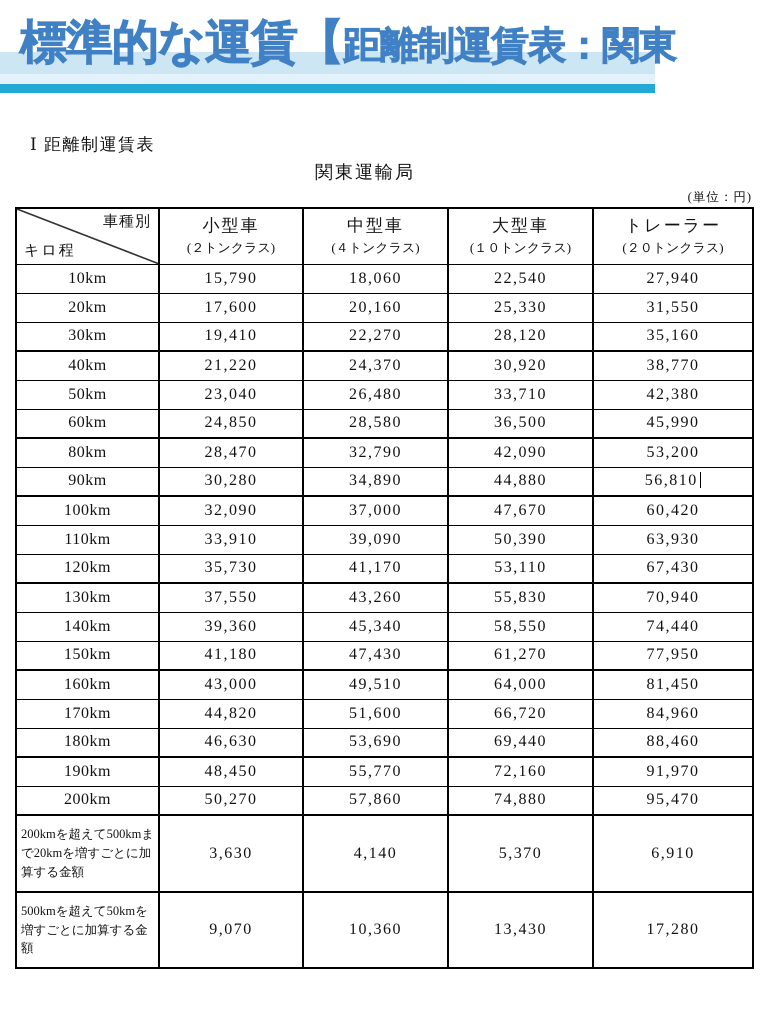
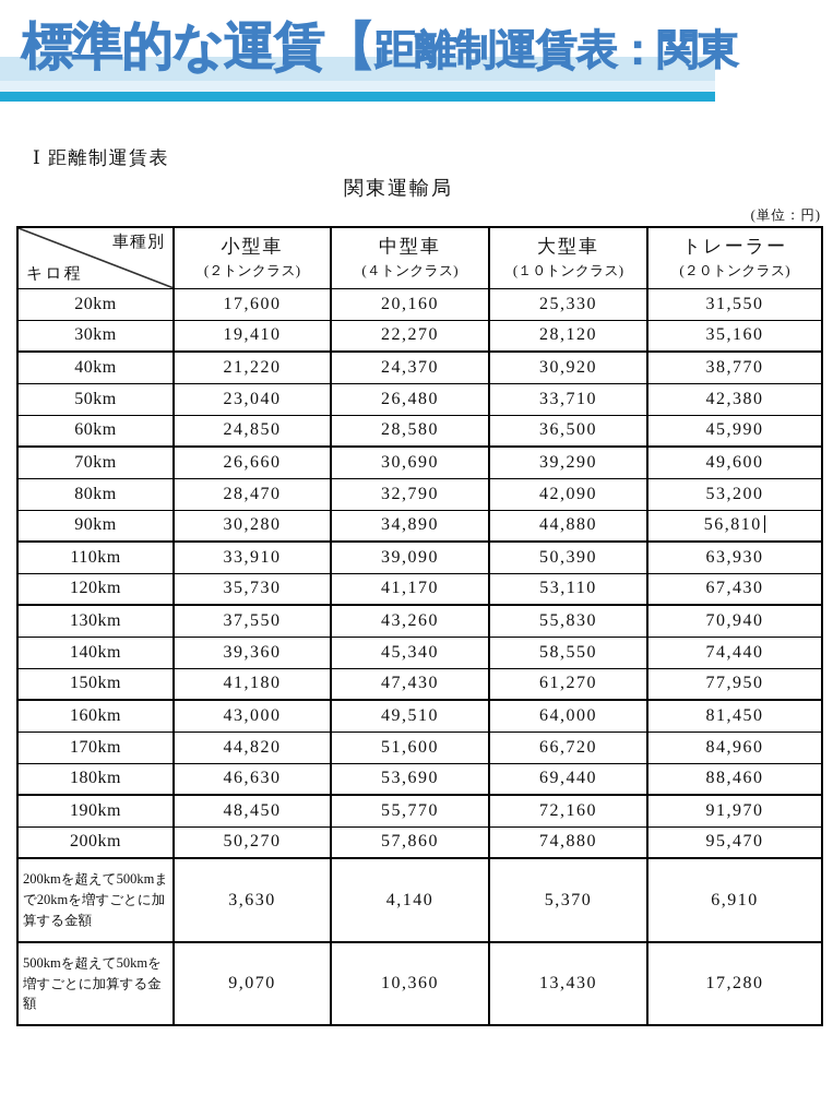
  標準的な運賃【距離制運賃表：関東
  Ⅰ 距離制運賃表
  関東運輸局
  (単位：円)
  車種別 キロ程	小型車 (２トンクラス)	中型車 (４トンクラス)	大型車 (１０トンクラス)	トレーラー (２０トンクラス)
- 10km	15,790	18,060	22,540	27,940
  20km	17,600	20,160	25,330	31,550
  30km	19,410	22,270	28,120	35,160
  40km	21,220	24,370	30,920	38,770
  50km	23,040	26,480	33,710	42,380
  60km	24,850	28,580	36,500	45,990
+ 70km	26,660	30,690	39,290	49,600
  80km	28,470	32,790	42,090	53,200
  90km	30,280	34,890	44,880	56,810
- 100km	32,090	37,000	47,670	60,420
  110km	33,910	39,090	50,390	63,930
  120km	35,730	41,170	53,110	67,430
  130km	37,550	43,260	55,830	70,940
  140km	39,360	45,340	58,550	74,440
  150km	41,180	47,430	61,270	77,950
  160km	43,000	49,510	64,000	81,450
  170km	44,820	51,600	66,720	84,960
  180km	46,630	53,690	69,440	88,460
  190km	48,450	55,770	72,160	91,970
  200km	50,270	57,860	74,880	95,470
  200kmを超えて500kmまで20kmを増すごとに加算する金額	3,630	4,140	5,370	6,910
  500kmを超えて50kmを増すごとに加算する金額	9,070	10,360	13,430	17,280
